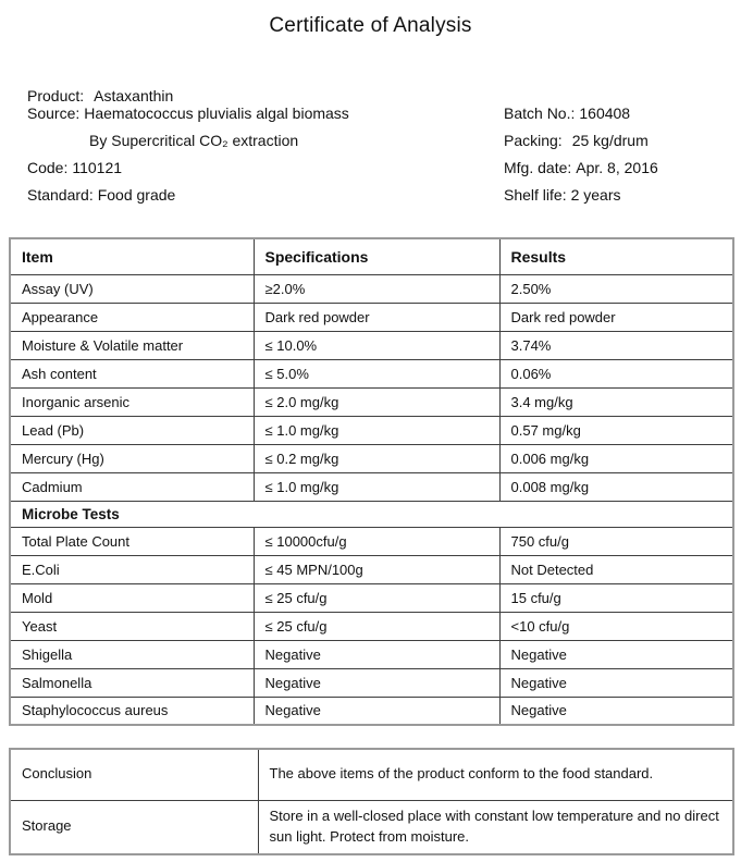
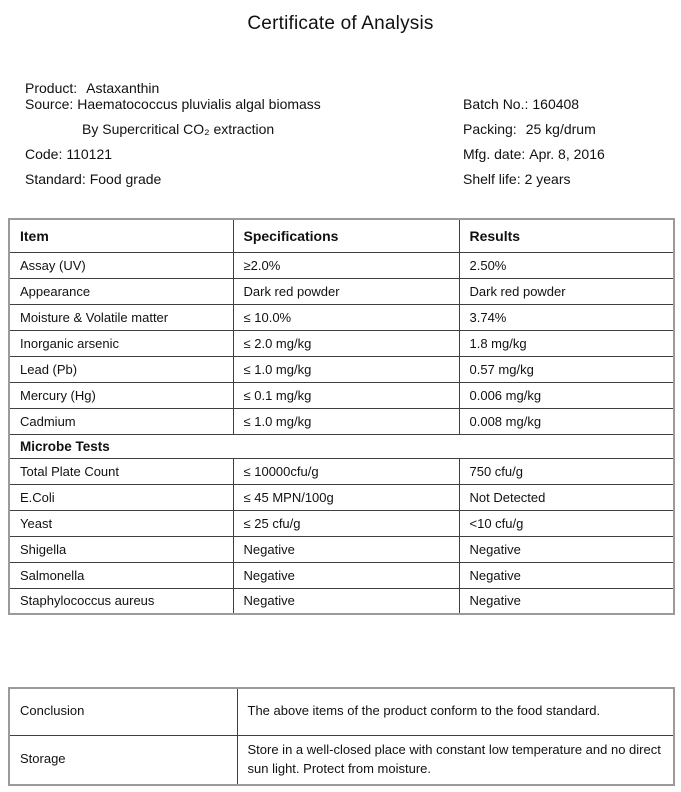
  Certificate of Analysis
  Product: Astaxanthin
  Source: Haematococcus pluvialis algal biomass
  By Supercritical CO₂ extraction
  Code: 110121
  Standard: Food grade
  Batch No.: 160408
  Packing: 25 kg/drum
  Mfg. date: Apr. 8, 2016
  Shelf life: 2 years
  Item	Specifications	Results
  Assay (UV)	≥2.0%	2.50%
  Appearance	Dark red powder	Dark red powder
  Moisture & Volatile matter	≤ 10.0%	3.74%
- Ash content	≤ 5.0%	0.06%
- Inorganic arsenic	≤ 2.0 mg/kg	3.4 mg/kg
+ Inorganic arsenic	≤ 2.0 mg/kg	1.8 mg/kg
  Lead (Pb)	≤ 1.0 mg/kg	0.57 mg/kg
- Mercury (Hg)	≤ 0.2 mg/kg	0.006 mg/kg
+ Mercury (Hg)	≤ 0.1 mg/kg	0.006 mg/kg
  Cadmium	≤ 1.0 mg/kg	0.008 mg/kg
  Microbe Tests
  Total Plate Count	≤ 10000cfu/g	750 cfu/g
  E.Coli	≤ 45 MPN/100g	Not Detected
- Mold	≤ 25 cfu/g	15 cfu/g
  Yeast	≤ 25 cfu/g	<10 cfu/g
  Shigella	Negative	Negative
  Salmonella	Negative	Negative
  Staphylococcus aureus	Negative	Negative
  Conclusion	The above items of the product conform to the food standard.
  Storage	Store in a well-closed place with constant low temperature and no direct sun light. Protect from moisture.
